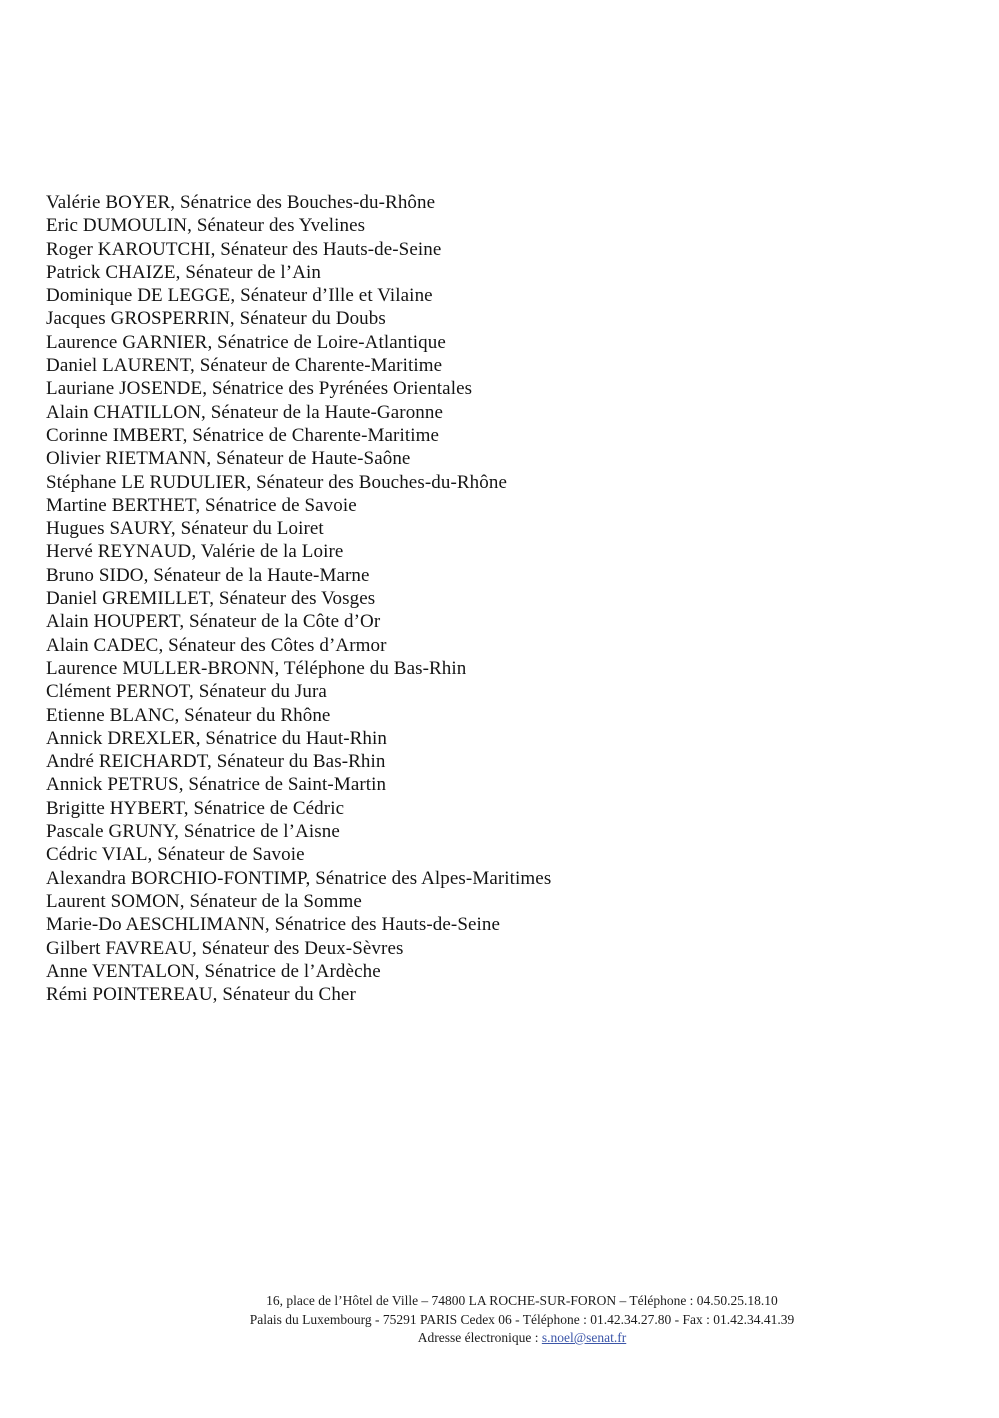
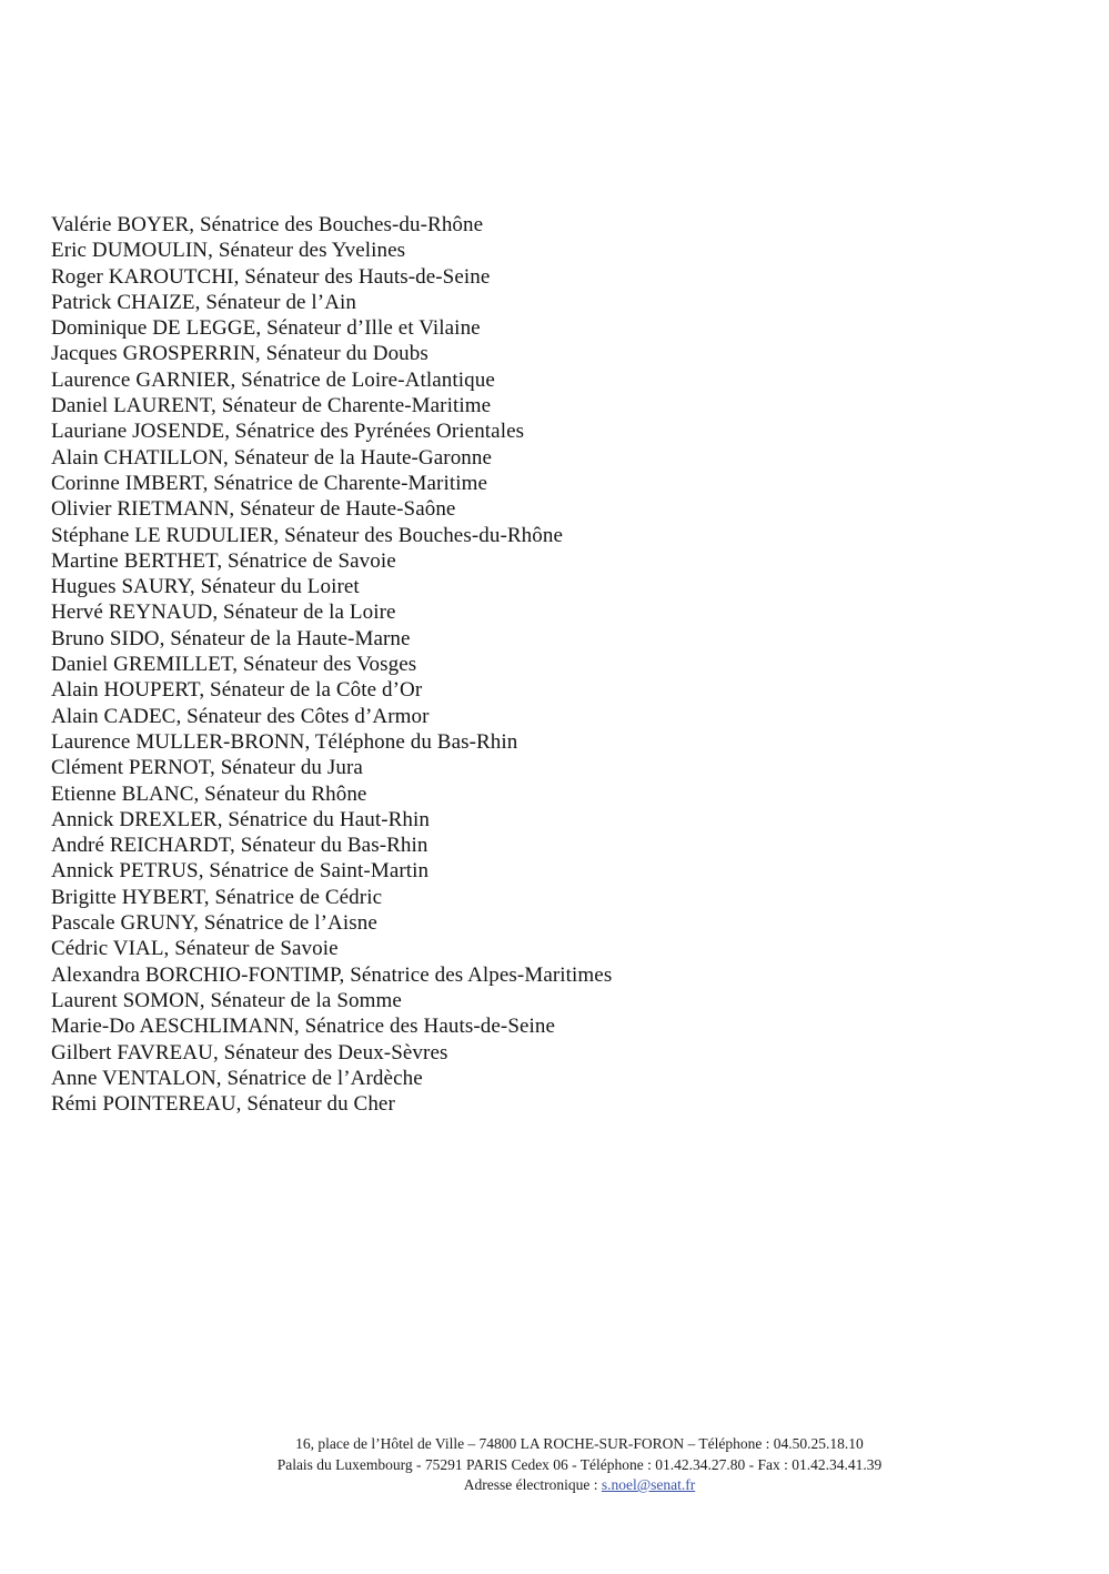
  Valérie BOYER, Sénatrice des Bouches-du-Rhône
  Eric DUMOULIN, Sénateur des Yvelines
  Roger KAROUTCHI, Sénateur des Hauts-de-Seine
  Patrick CHAIZE, Sénateur de l’Ain
  Dominique DE LEGGE, Sénateur d’Ille et Vilaine
  Jacques GROSPERRIN, Sénateur du Doubs
  Laurence GARNIER, Sénatrice de Loire-Atlantique
  Daniel LAURENT, Sénateur de Charente-Maritime
  Lauriane JOSENDE, Sénatrice des Pyrénées Orientales
  Alain CHATILLON, Sénateur de la Haute-Garonne
  Corinne IMBERT, Sénatrice de Charente-Maritime
  Olivier RIETMANN, Sénateur de Haute-Saône
  Stéphane LE RUDULIER, Sénateur des Bouches-du-Rhône
  Martine BERTHET, Sénatrice de Savoie
  Hugues SAURY, Sénateur du Loiret
- Hervé REYNAUD, Valérie de la Loire
+ Hervé REYNAUD, Sénateur de la Loire
  Bruno SIDO, Sénateur de la Haute-Marne
  Daniel GREMILLET, Sénateur des Vosges
  Alain HOUPERT, Sénateur de la Côte d’Or
  Alain CADEC, Sénateur des Côtes d’Armor
  Laurence MULLER-BRONN, Téléphone du Bas-Rhin
  Clément PERNOT, Sénateur du Jura
  Etienne BLANC, Sénateur du Rhône
  Annick DREXLER, Sénatrice du Haut-Rhin
  André REICHARDT, Sénateur du Bas-Rhin
  Annick PETRUS, Sénatrice de Saint-Martin
  Brigitte HYBERT, Sénatrice de Cédric
  Pascale GRUNY, Sénatrice de l’Aisne
  Cédric VIAL, Sénateur de Savoie
  Alexandra BORCHIO-FONTIMP, Sénatrice des Alpes-Maritimes
  Laurent SOMON, Sénateur de la Somme
  Marie-Do AESCHLIMANN, Sénatrice des Hauts-de-Seine
  Gilbert FAVREAU, Sénateur des Deux-Sèvres
  Anne VENTALON, Sénatrice de l’Ardèche
  Rémi POINTEREAU, Sénateur du Cher
  16, place de l’Hôtel de Ville – 74800 LA ROCHE-SUR-FORON – Téléphone : 04.50.25.18.10
  Palais du Luxembourg - 75291 PARIS Cedex 06 - Téléphone : 01.42.34.27.80 - Fax : 01.42.34.41.39
  Adresse électronique : s.noel@senat.fr
